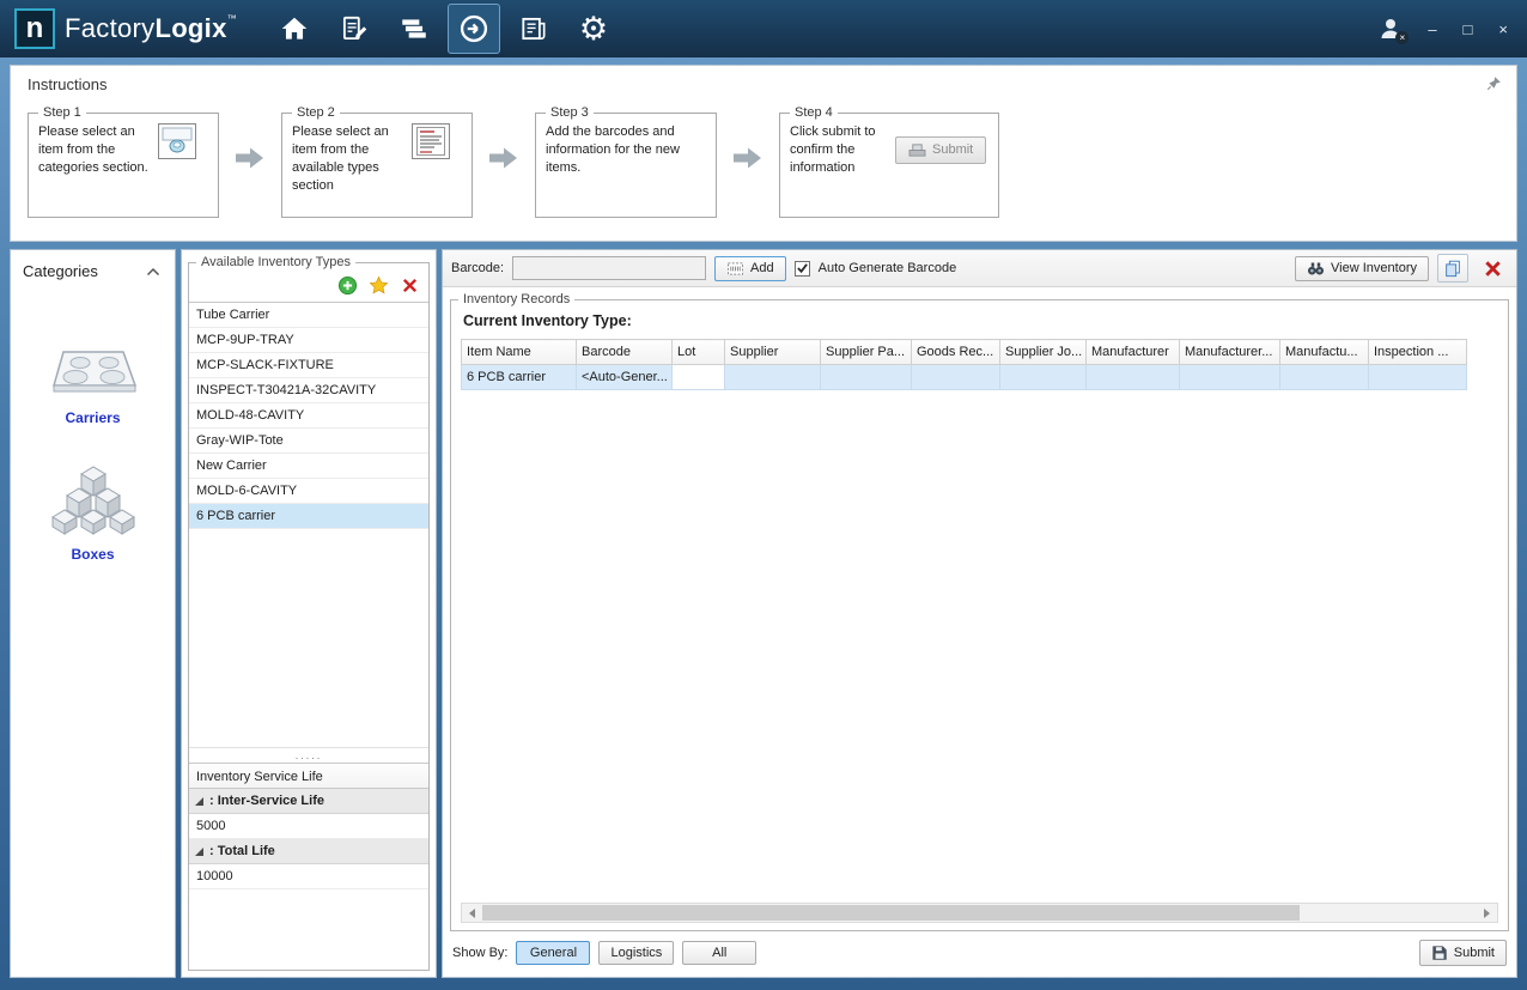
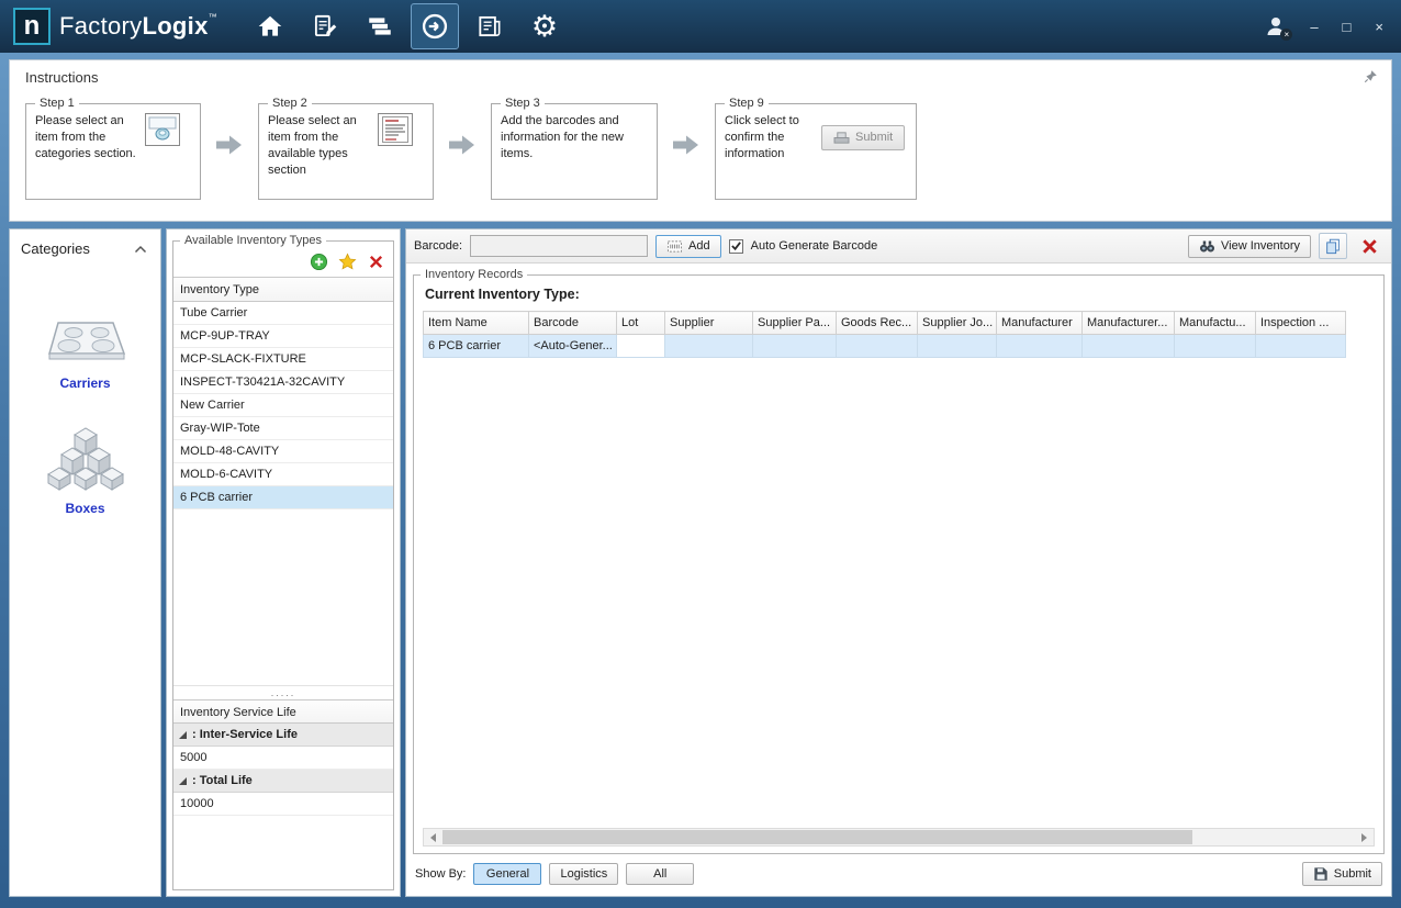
  n
  FactoryLogix™
  ⚙
  ×
  –
  □
  ×
  Instructions
  Step 1
  Please select an item from the categories section.
  Step 2
  Please select an item from the available types section
  Step 3
  Add the barcodes and information for the new items.
- Step 4
+ Step 9
- Click submit to confirm the information
+ Click select to confirm the information
  Submit
  Categories
  Carriers
  Boxes
  Available Inventory Types
+ Inventory Type
  Tube Carrier
  MCP-9UP-TRAY
  MCP-SLACK-FIXTURE
  INSPECT-T30421A-32CAVITY
- MOLD-48-CAVITY
+ New Carrier
  Gray-WIP-Tote
- New Carrier
+ MOLD-48-CAVITY
  MOLD-6-CAVITY
  6 PCB carrier
  .....
  Inventory Service Life
  : Inter-Service Life
  5000
  : Total Life
  10000
  Barcode:
  Add
  Auto Generate Barcode
  View Inventory
  Inventory Records
  Current Inventory Type:
  Item Name	Barcode	Lot	Supplier	Supplier Pa...	Goods Rec...	Supplier Jo...	Manufacturer	Manufacturer...	Manufactu...	Inspection ...
  6 PCB carrier	<Auto-Gener...
  Show By:
  General
  Logistics
  All
  Submit
